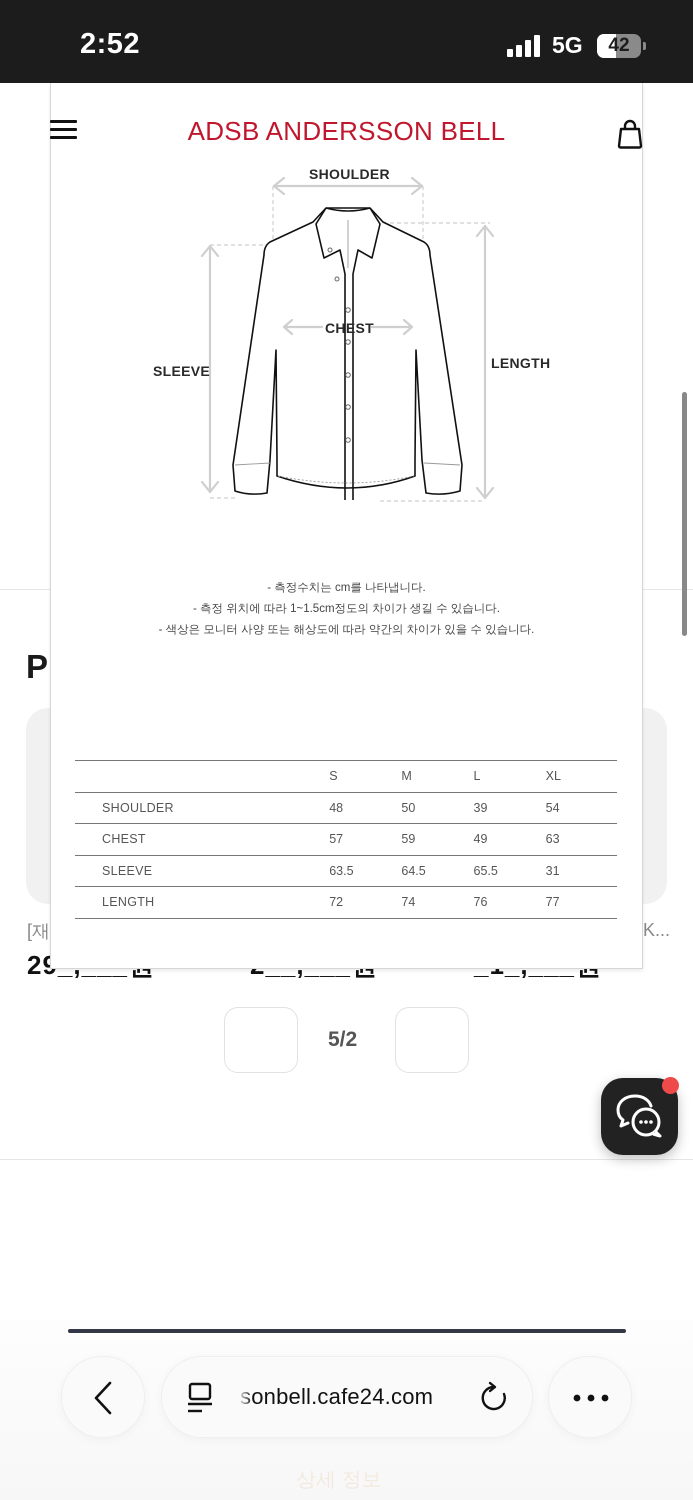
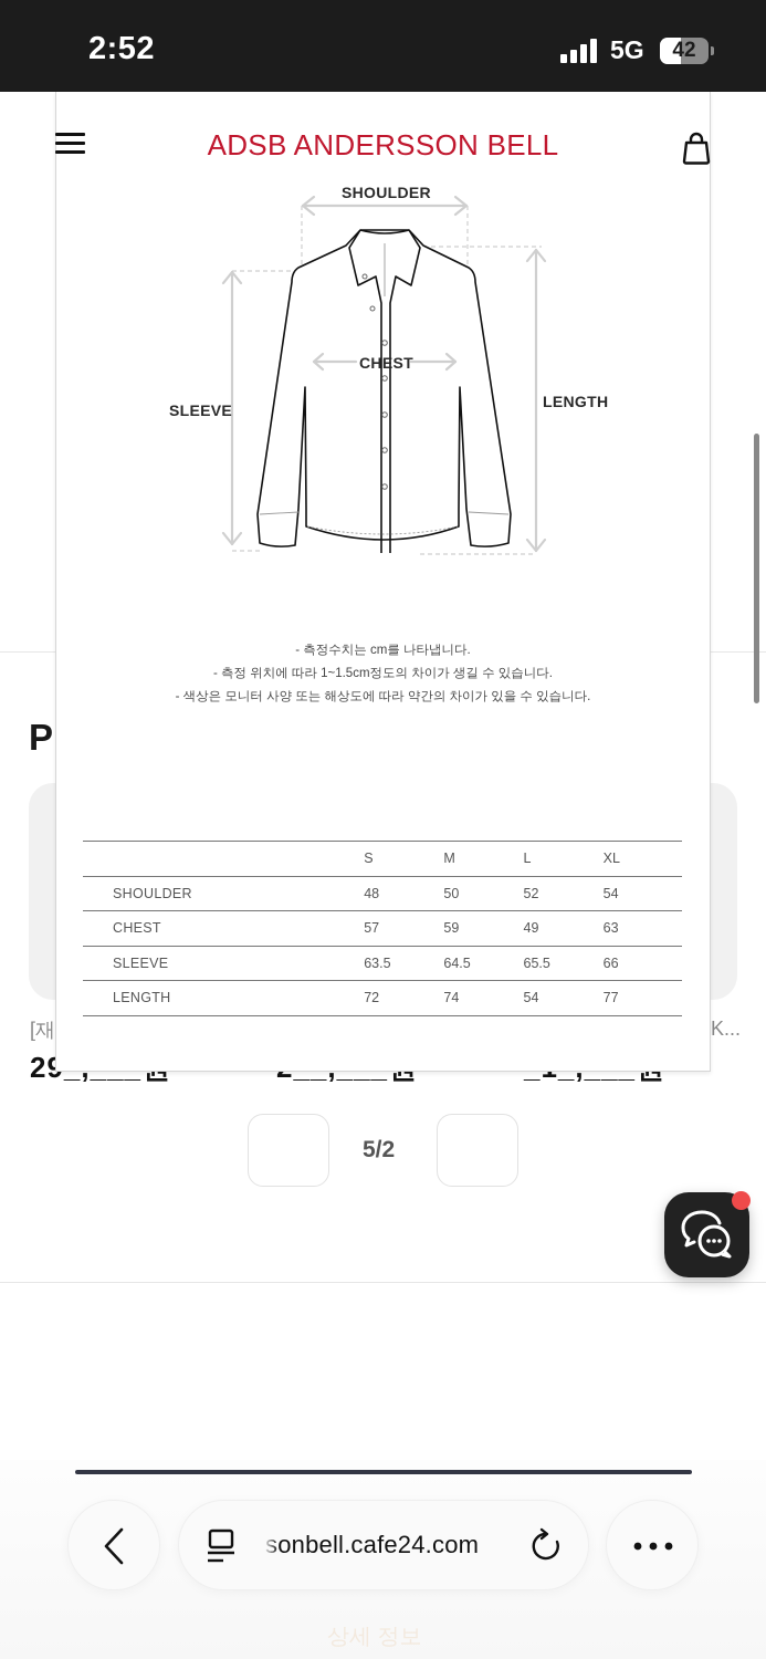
  2:52
  5G
  42
  P
  [재
  K...
  5/2
  ADSB ANDERSSON BELL
  SHOULDER
  CHEST
  SLEEVE
  LENGTH
  - 측정수치는 cm를 나타냅니다.
  - 측정 위치에 따라 1~1.5cm정도의 차이가 생길 수 있습니다.
  - 색상은 모니터 사양 또는 해상도에 따라 약간의 차이가 있을 수 있습니다.
  	S	M	L	XL
- SHOULDER	48	50	39	54
+ SHOULDER	48	50	52	54
  CHEST	57	59	49	63
- SLEEVE	63.5	64.5	65.5	31
+ SLEEVE	63.5	64.5	65.5	66
- LENGTH	72	74	76	77
+ LENGTH	72	74	54	77
  상세 정보
  onbell.cafe24.com
